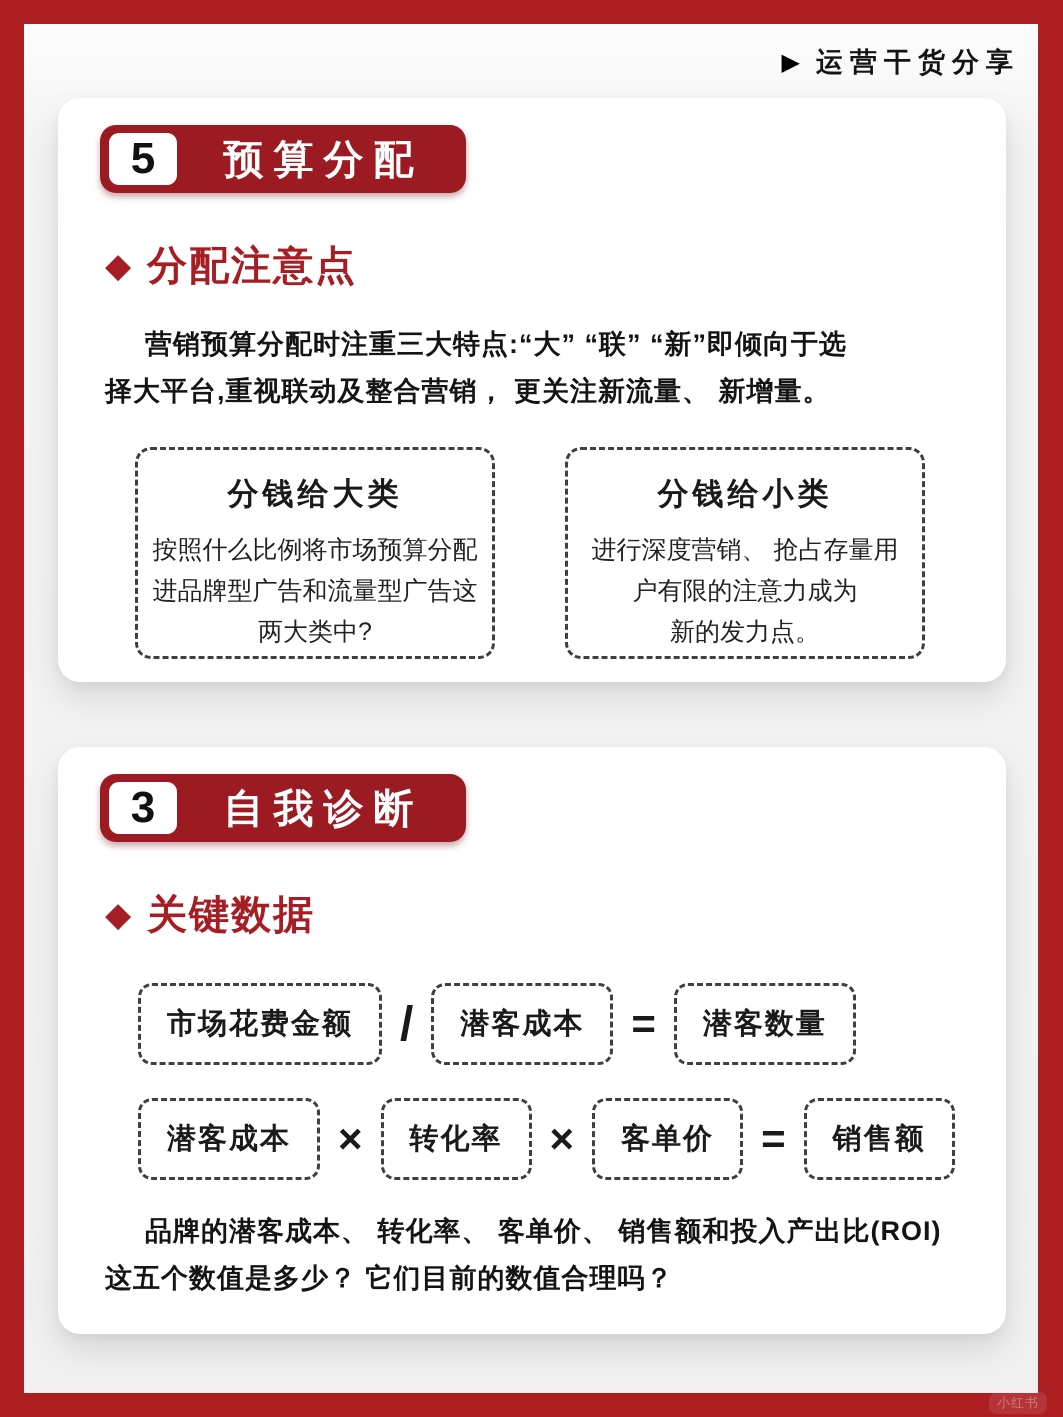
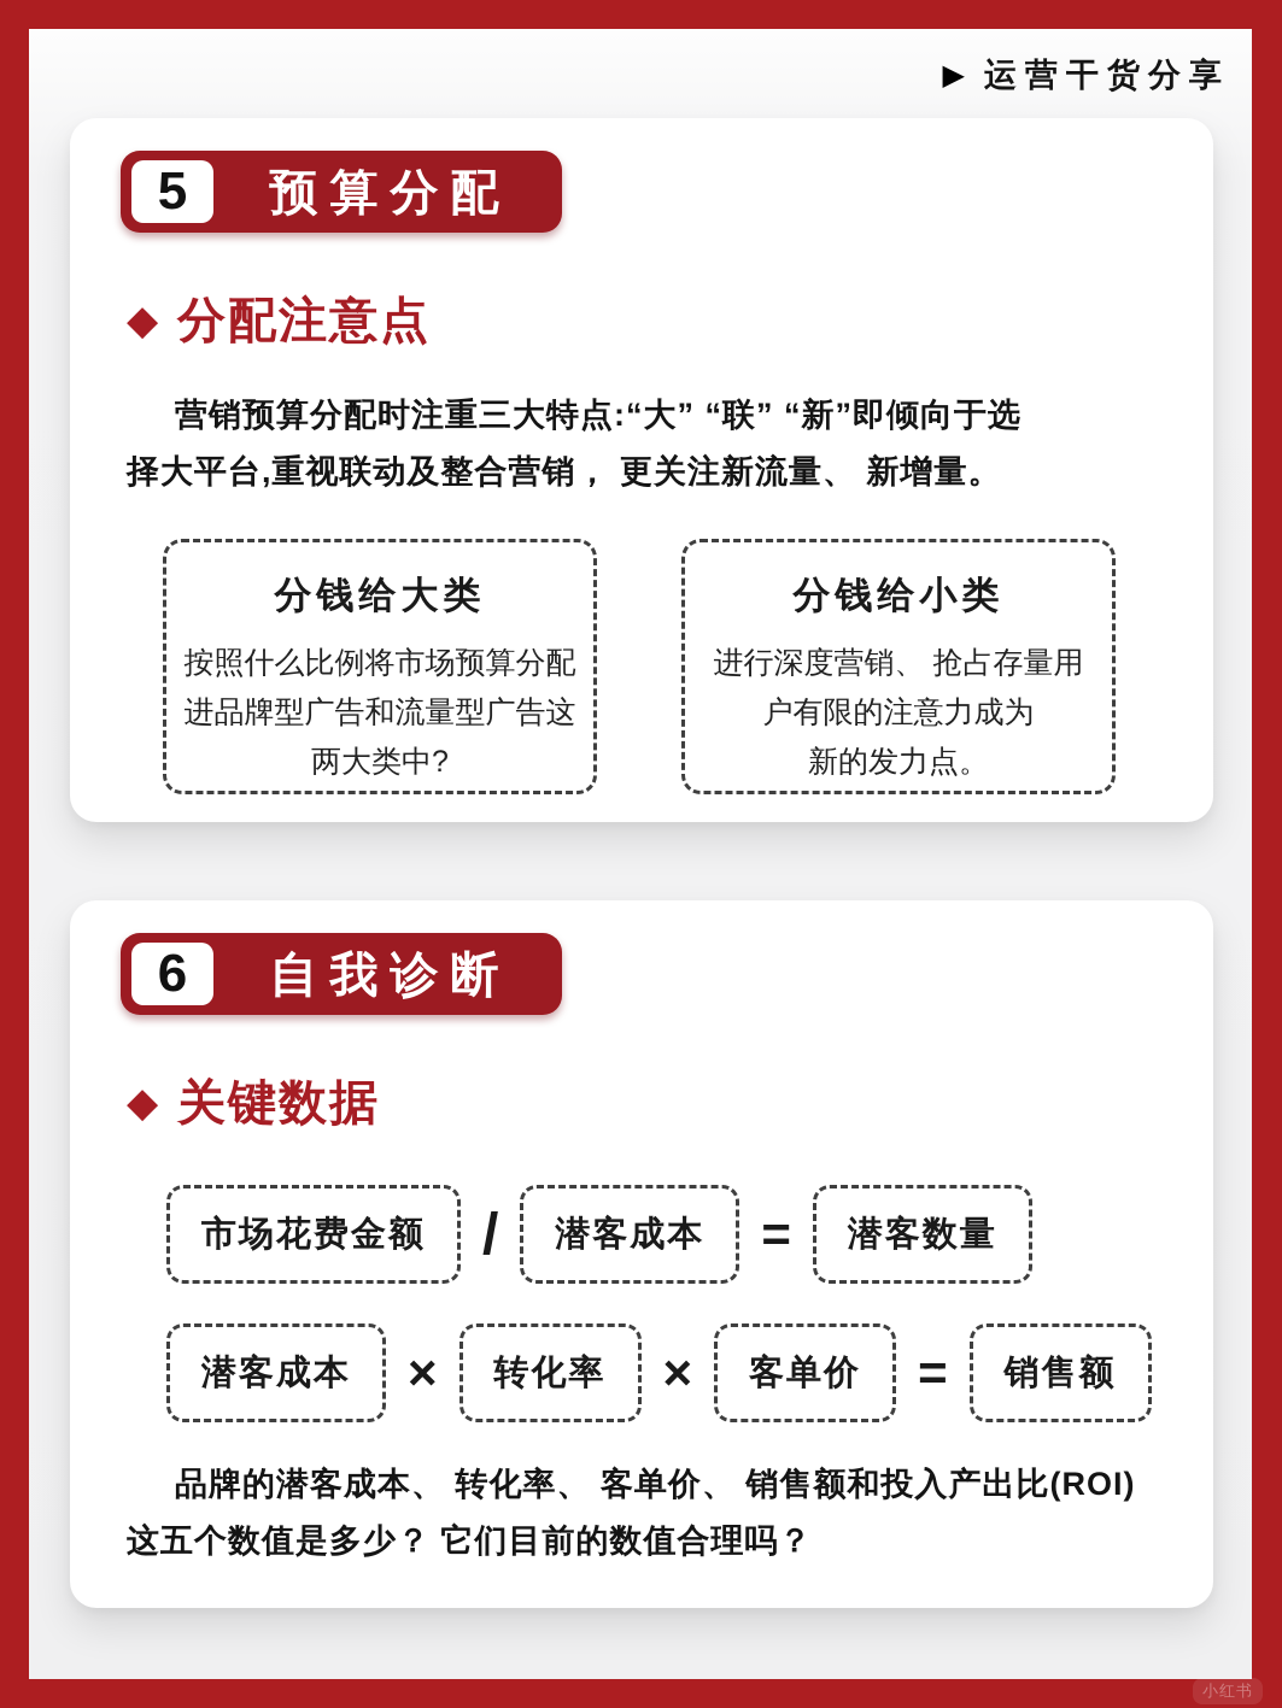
  ▶
  运营干货分享
  5
  预算分配
  ◆
  分配注意点
  营销预算分配时注重三大特点:“大” “联” “新”即倾向于选
  择大平台,重视联动及整合营销， 更关注新流量、 新增量。
  分钱给大类
  按照什么比例将市场预算分配
  进品牌型广告和流量型广告这
  两大类中?
  分钱给小类
  进行深度营销、 抢占存量用
  户有限的注意力成为
  新的发力点。
- 3
+ 6
  自我诊断
  ◆
  关键数据
  市场花费金额
  /
  潜客成本
  =
  潜客数量
  潜客成本
  ×
  转化率
  ×
  客单价
  =
  销售额
  品牌的潜客成本、 转化率、 客单价、 销售额和投入产出比(ROI)
  这五个数值是多少？ 它们目前的数值合理吗？
  小红书
